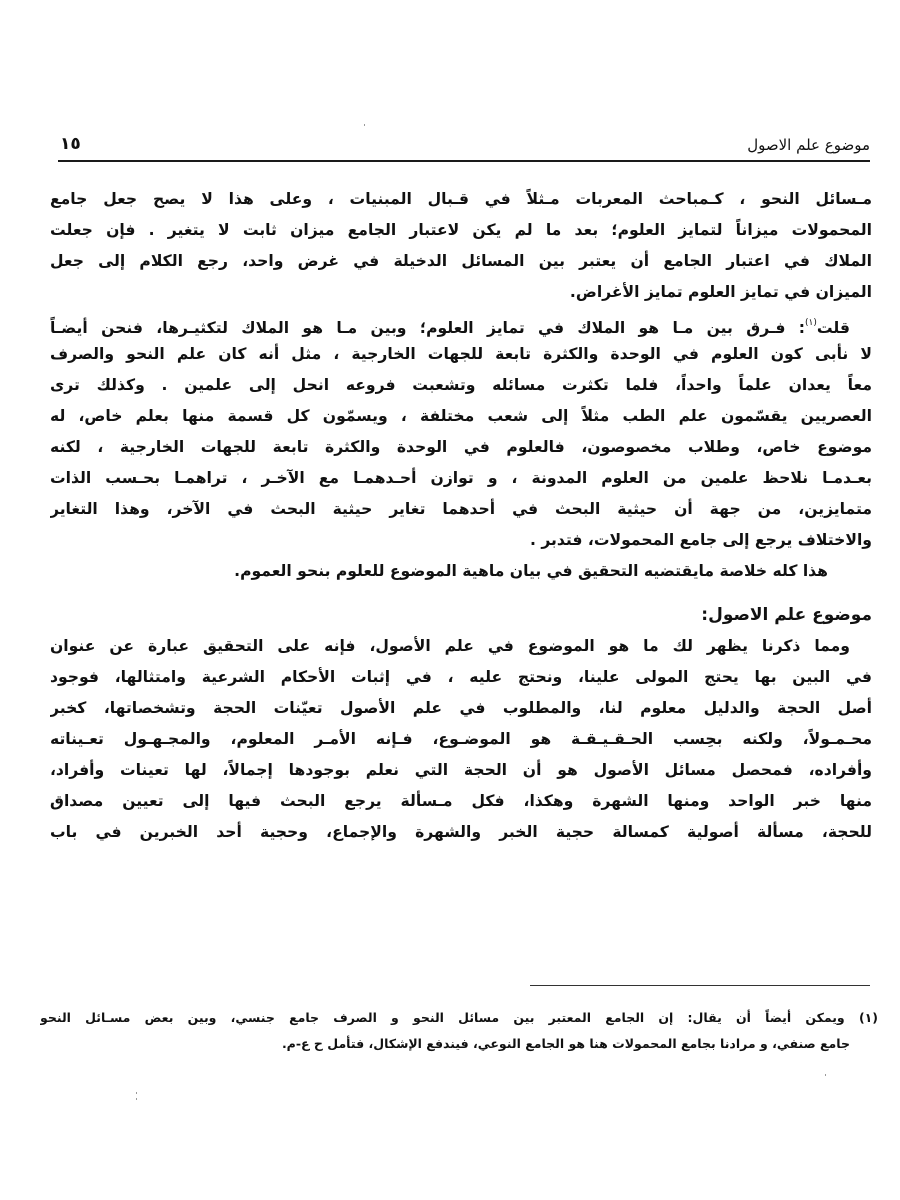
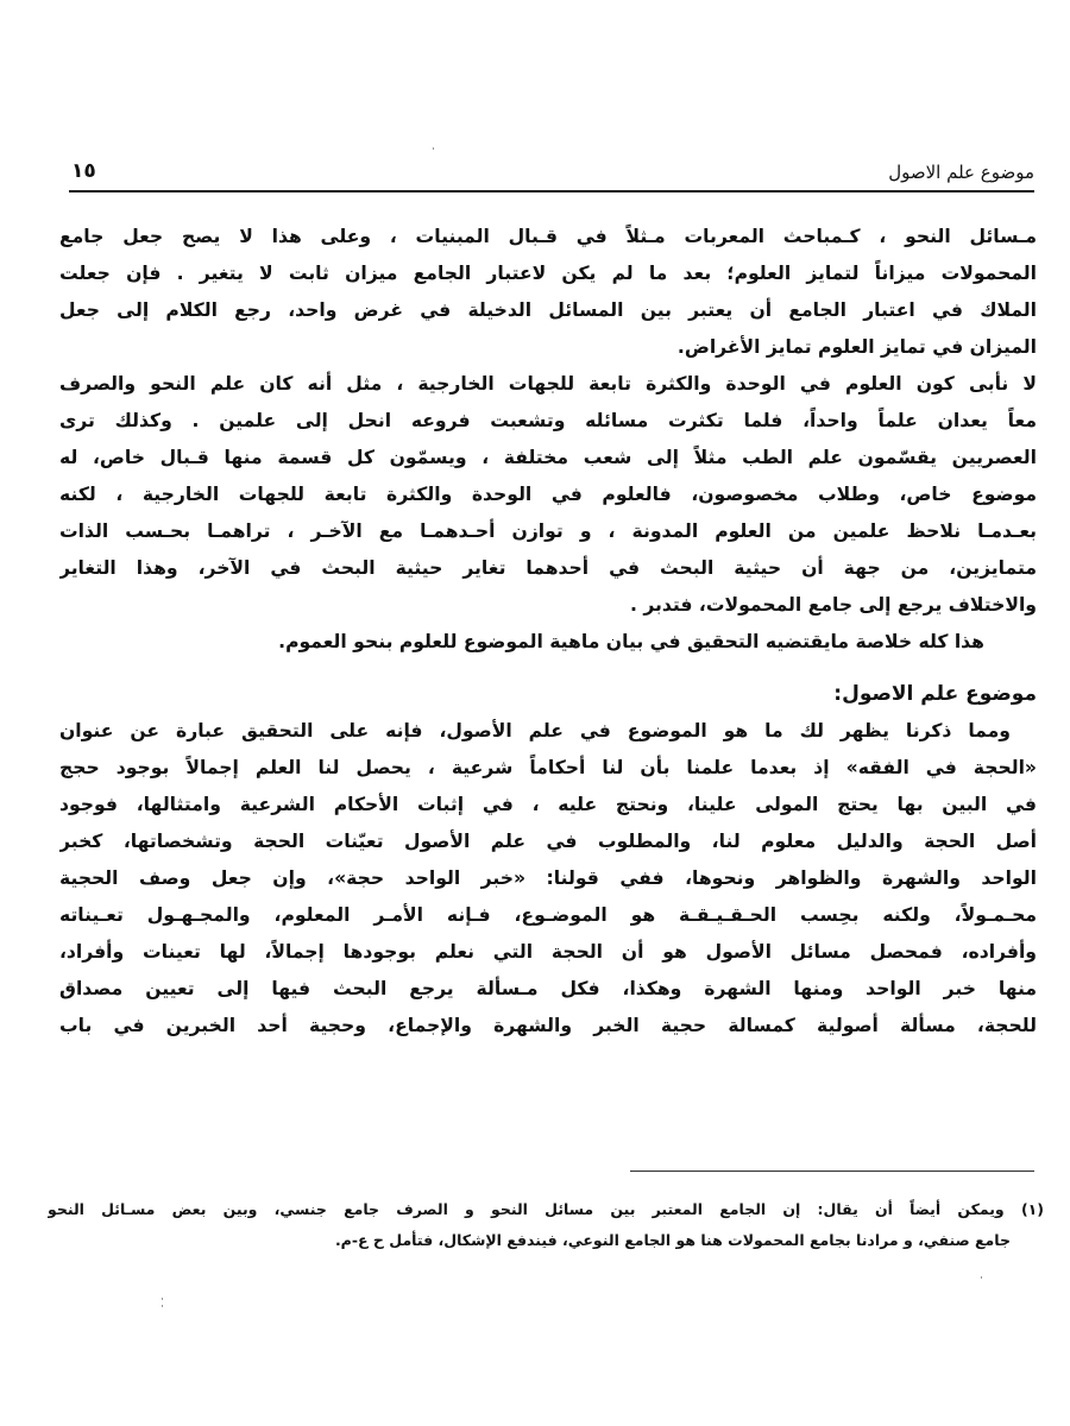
  موضوع علم الاصول
  ١٥
  مـسائل النحو ، كـمباحث المعربات مـثلاً في قـبال المبنيات ، وعلى هذا لا يصح جعل جامع
  المحمولات ميزاناً لتمايز العلوم؛ بعد ما لم يكن لاعتبار الجامع ميزان ثابت لا يتغير . فإن جعلت
  الملاك في اعتبار الجامع أن يعتبر بين المسائل الدخيلة في غرض واحد، رجع الكلام إلى جعل
  الميزان في تمايز العلوم تمايز الأغراض.
- قلت(١): فـرق بين مـا هو الملاك في تمايز العلوم؛ وبين مـا هو الملاك لتكثيـرها، فنحن أيضـاً
  لا نأبى كون العلوم في الوحدة والكثرة تابعة للجهات الخارجية ، مثل أنه كان علم النحو والصرف
  معاً يعدان علماً واحداً، فلما تكثرت مسائله وتشعبت فروعه انحل إلى علمين . وكذلك ترى
- العصريين يقسّمون علم الطب مثلاً إلى شعب مختلفة ، ويسمّون كل قسمة منها بعلم خاص، له
+ العصريين يقسّمون علم الطب مثلاً إلى شعب مختلفة ، ويسمّون كل قسمة منها قـبال خاص، له
  موضوع خاص، وطلاب مخصوصون، فالعلوم في الوحدة والكثرة تابعة للجهات الخارجية ، لكنه
  بعـدمـا نلاحظ علمين من العلوم المدونة ، و توازن أحـدهمـا مع الآخـر ، تراهمـا بحـسب الذات
  متمايزين، من جهة أن حيثية البحث في أحدهما تغاير حيثية البحث في الآخر، وهذا التغاير
  والاختلاف يرجع إلى جامع المحمولات، فتدبر .
  هذا كله خلاصة مايقتضيه التحقيق في بيان ماهية الموضوع للعلوم بنحو العموم.
  موضوع علم الاصول:
  ومما ذكرنا يظهر لك ما هو الموضوع في علم الأصول، فإنه على التحقيق عبارة عن عنوان
+ «الحجة في الفقه» إذ بعدما علمنا بأن لنا أحكاماً شرعية ، يحصل لنا العلم إجمالاً بوجود حجج
  في البين بها يحتج المولى علينا، ونحتج عليه ، في إثبات الأحكام الشرعية وامتثالها، فوجود
  أصل الحجة والدليل معلوم لنا، والمطلوب في علم الأصول تعيّنات الحجة وتشخصاتها، كخبر
+ الواحد والشهرة والظواهر ونحوها، ففي قولنا: «خبر الواحد حجة»، وإن جعل وصف الحجية
  محـمـولاً، ولكنه بحِسب الحـقـيـقـة هو الموضـوع، فـإنه الأمـر المعلوم، والمجـهـول تعـيناته
  وأفراده، فمحصل مسائل الأصول هو أن الحجة التي نعلم بوجودها إجمالاً، لها تعينات وأفراد،
  منها خبر الواحد ومنها الشهرة وهكذا، فكل مـسألة يرجع البحث فيها إلى تعيين مصداق
  للحجة، مسألة أصولية كمسالة حجية الخبر والشهرة والإجماع، وحجية أحد الخبرين في باب
  (١) ويمكن أيضاً أن يقال: إن الجامع المعتبر بين مسائل النحو و الصرف جامع جنسي، وبين بعض مسـائل النحو
  جامع صنفي، و مرادنا بجامع المحمولات هنا هو الجامع النوعي، فيندفع الإشكال، فتأمل ح ع-م.
